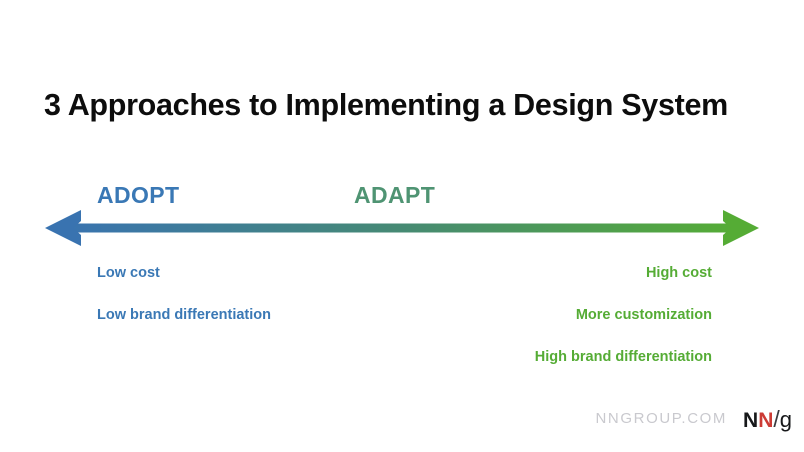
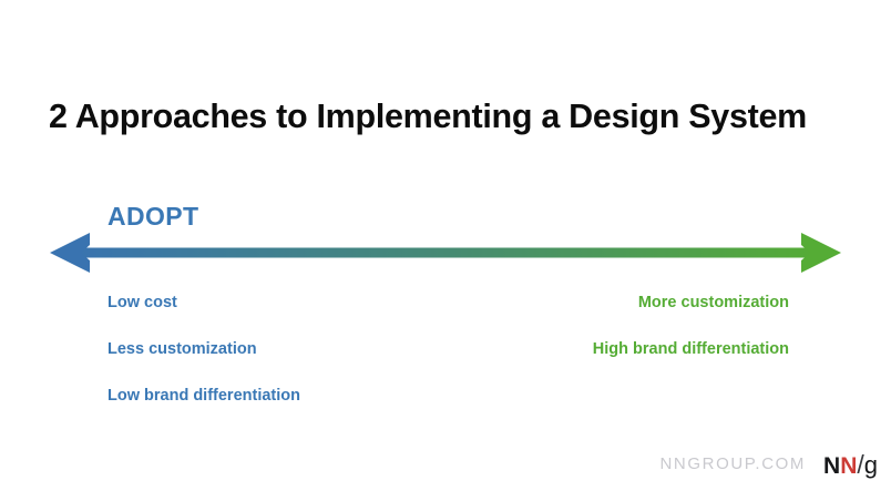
- 3 Approaches to Implementing a Design System
+ 2 Approaches to Implementing a Design System
  ADOPT
- ADAPT
  Low cost
+ Less customization
  Low brand differentiation
- High cost
  More customization
  High brand differentiation
  NNGROUP.COM
  NN/g
